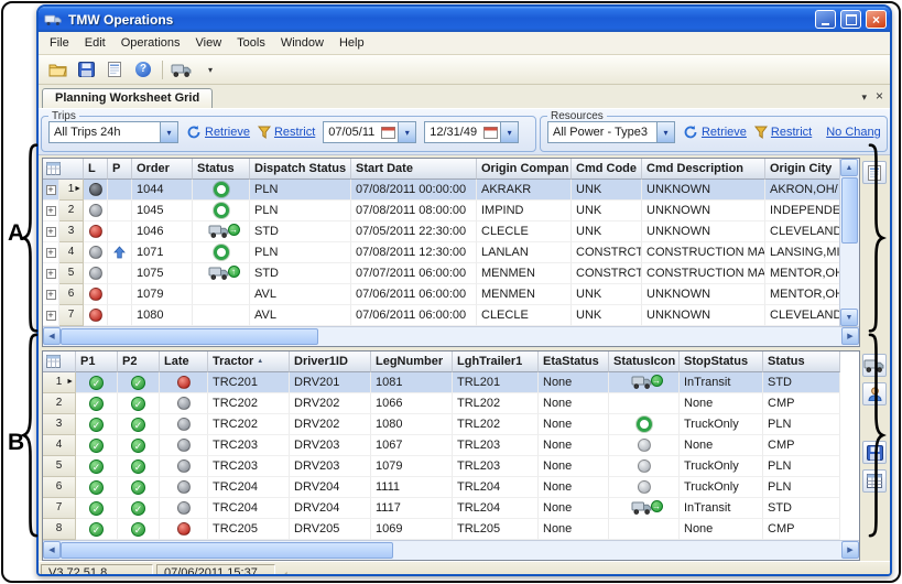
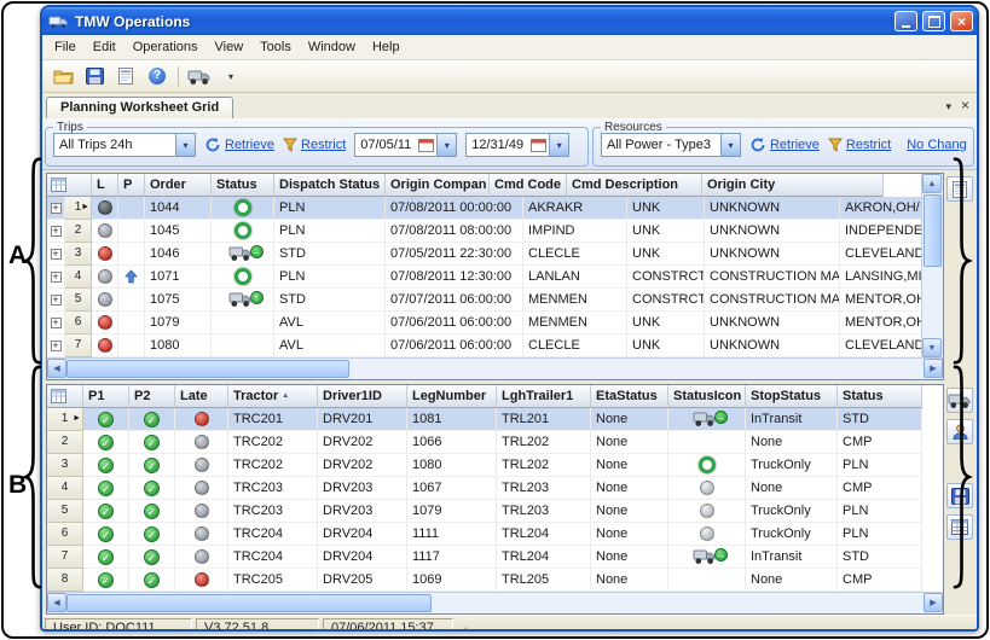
  TMW Operations
  File
  Edit
  Operations
  View
  Tools
  Window
  Help
  ?
  ▾
  Planning Worksheet Grid
  Trips
  All Trips 24h
  Retrieve
  Restrict
  07/05/11
  12/31/49
  Resources
  All Power - Type3
  Retrieve
  Restrict
  No Chang
  L
  P
  Order
  Status
  Dispatch Status
- Start Date
  Origin Compan
  Cmd Code
  Cmd Description
  Origin City
  1
  1044
  PLN
  07/08/2011 00:00:00
  AKRAKR
  UNK
  UNKNOWN
  AKRON,OH/
  2
  1045
  PLN
  07/08/2011 08:00:00
  IMPIND
  UNK
  UNKNOWN
  3
  1046
  →
  STD
  07/05/2011 22:30:00
  CLECLE
  UNK
  UNKNOWN
  CLEVELAND
  4
  1071
  PLN
  07/08/2011 12:30:00
  LANLAN
  CONSTRCT
  CONSTRUCTION MA
  LANSING,M
  5
  1075
  ↑
  STD
  07/07/2011 06:00:00
  MENMEN
  CONSTRCT
  CONSTRUCTION MA
  MENTOR,O
  6
  1079
  AVL
  07/06/2011 06:00:00
  MENMEN
  UNK
  UNKNOWN
  MENTOR,O
  7
  1080
  AVL
  07/06/2011 06:00:00
  CLECLE
  UNK
  UNKNOWN
  CLEVELAND
  P1
  P2
  Late
  Tractor
  Driver1ID
  LegNumber
  LghTrailer1
  EtaStatus
  StatusIcon
  StopStatus
  Status
  1
  ✓
  ✓
  TRC201
  DRV201
  1081
  TRL201
  None
  →
  InTransit
  STD
  2
  ✓
  ✓
  TRC202
  DRV202
  1066
  TRL202
  None
  None
  CMP
  3
  ✓
  ✓
  TRC202
  DRV202
  1080
  TRL202
  None
  TruckOnly
  PLN
  4
  ✓
  ✓
  TRC203
  DRV203
  1067
  TRL203
  None
  None
  CMP
  5
  ✓
  ✓
  TRC203
  DRV203
  1079
  TRL203
  None
  TruckOnly
  PLN
  6
  ✓
  ✓
  TRC204
  DRV204
  1111
  TRL204
  None
  TruckOnly
  PLN
  7
  ✓
  ✓
  TRC204
  DRV204
  1117
  TRL204
  None
  →
  InTransit
  STD
  8
  ✓
  ✓
  TRC205
  DRV205
  1069
  TRL205
  None
  None
  CMP
+ User ID: DOC111
  V3.72.51.8
  07/06/2011 15:37
  A
  B
